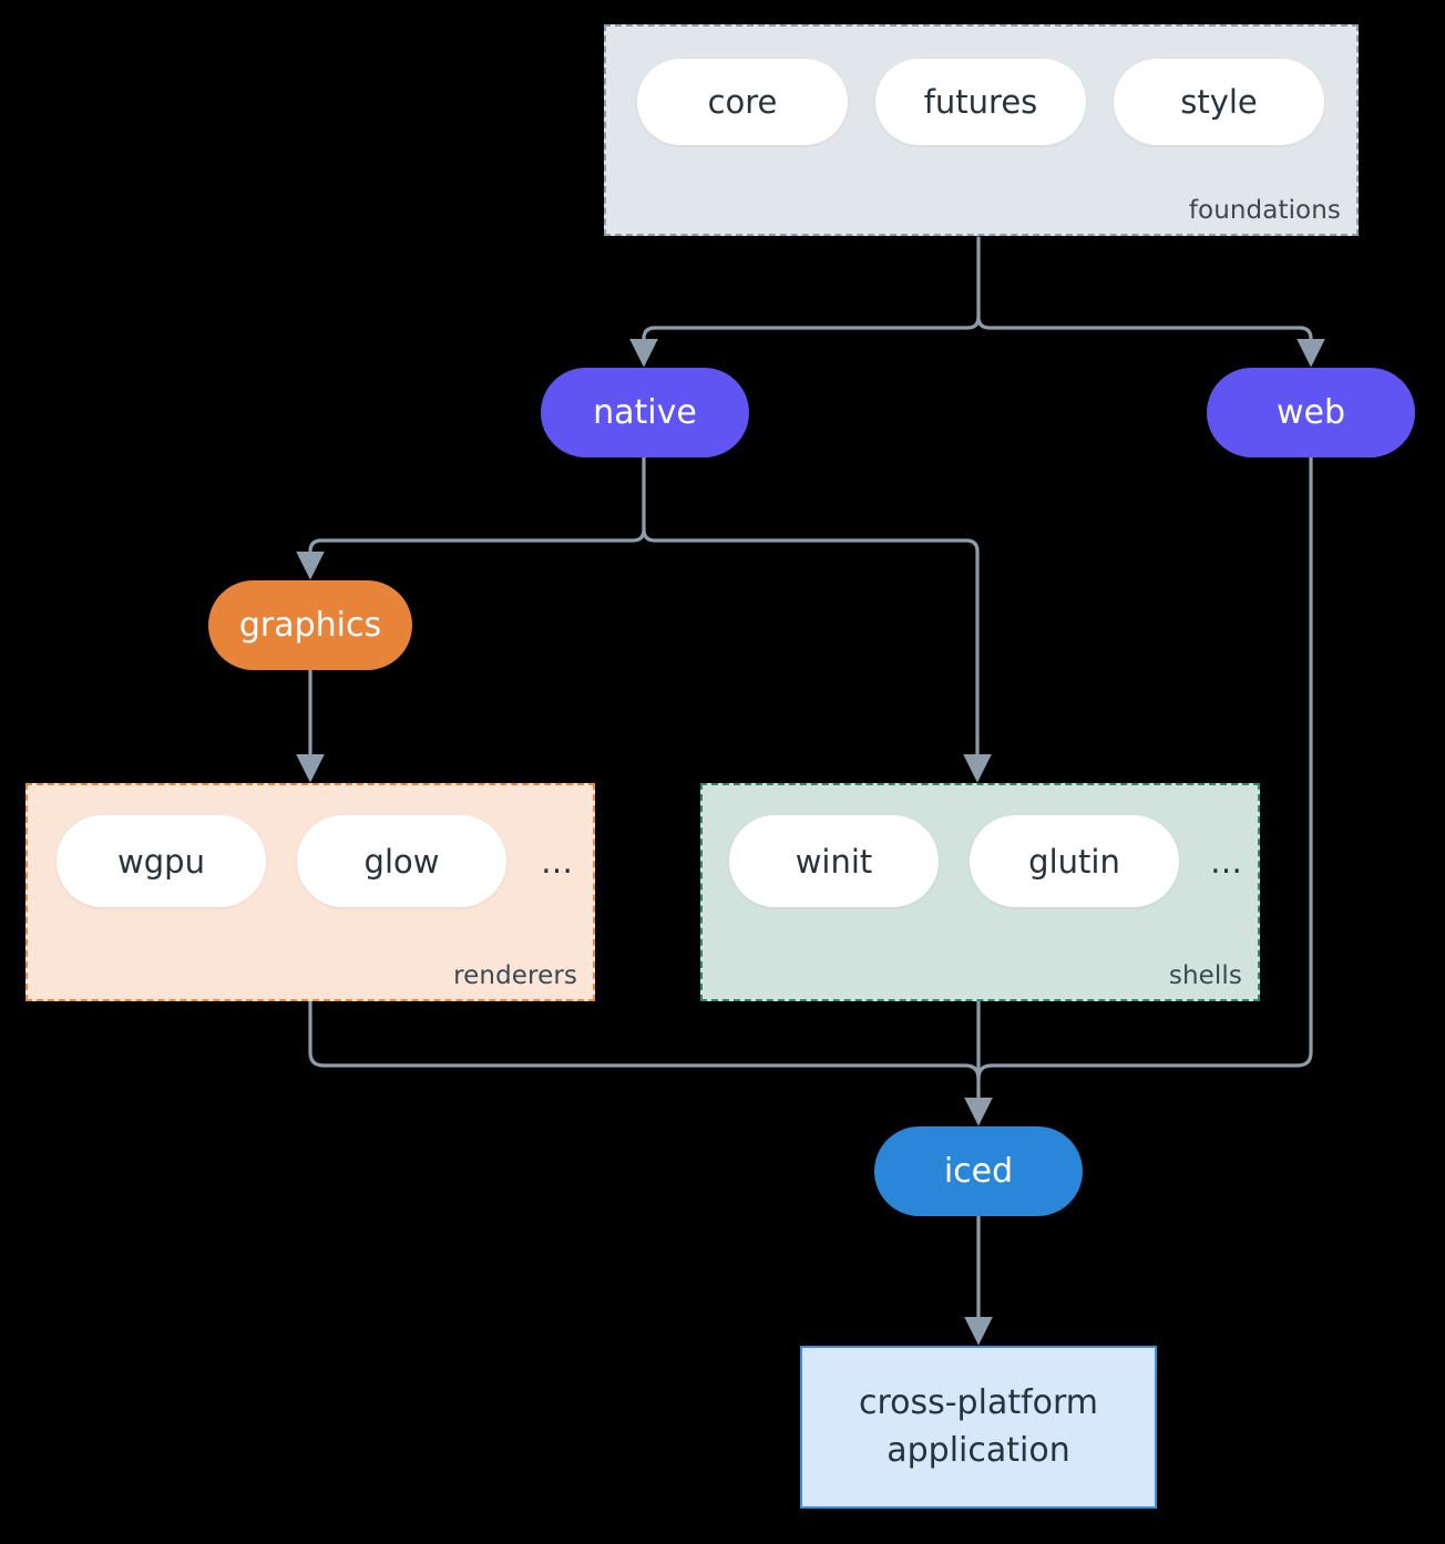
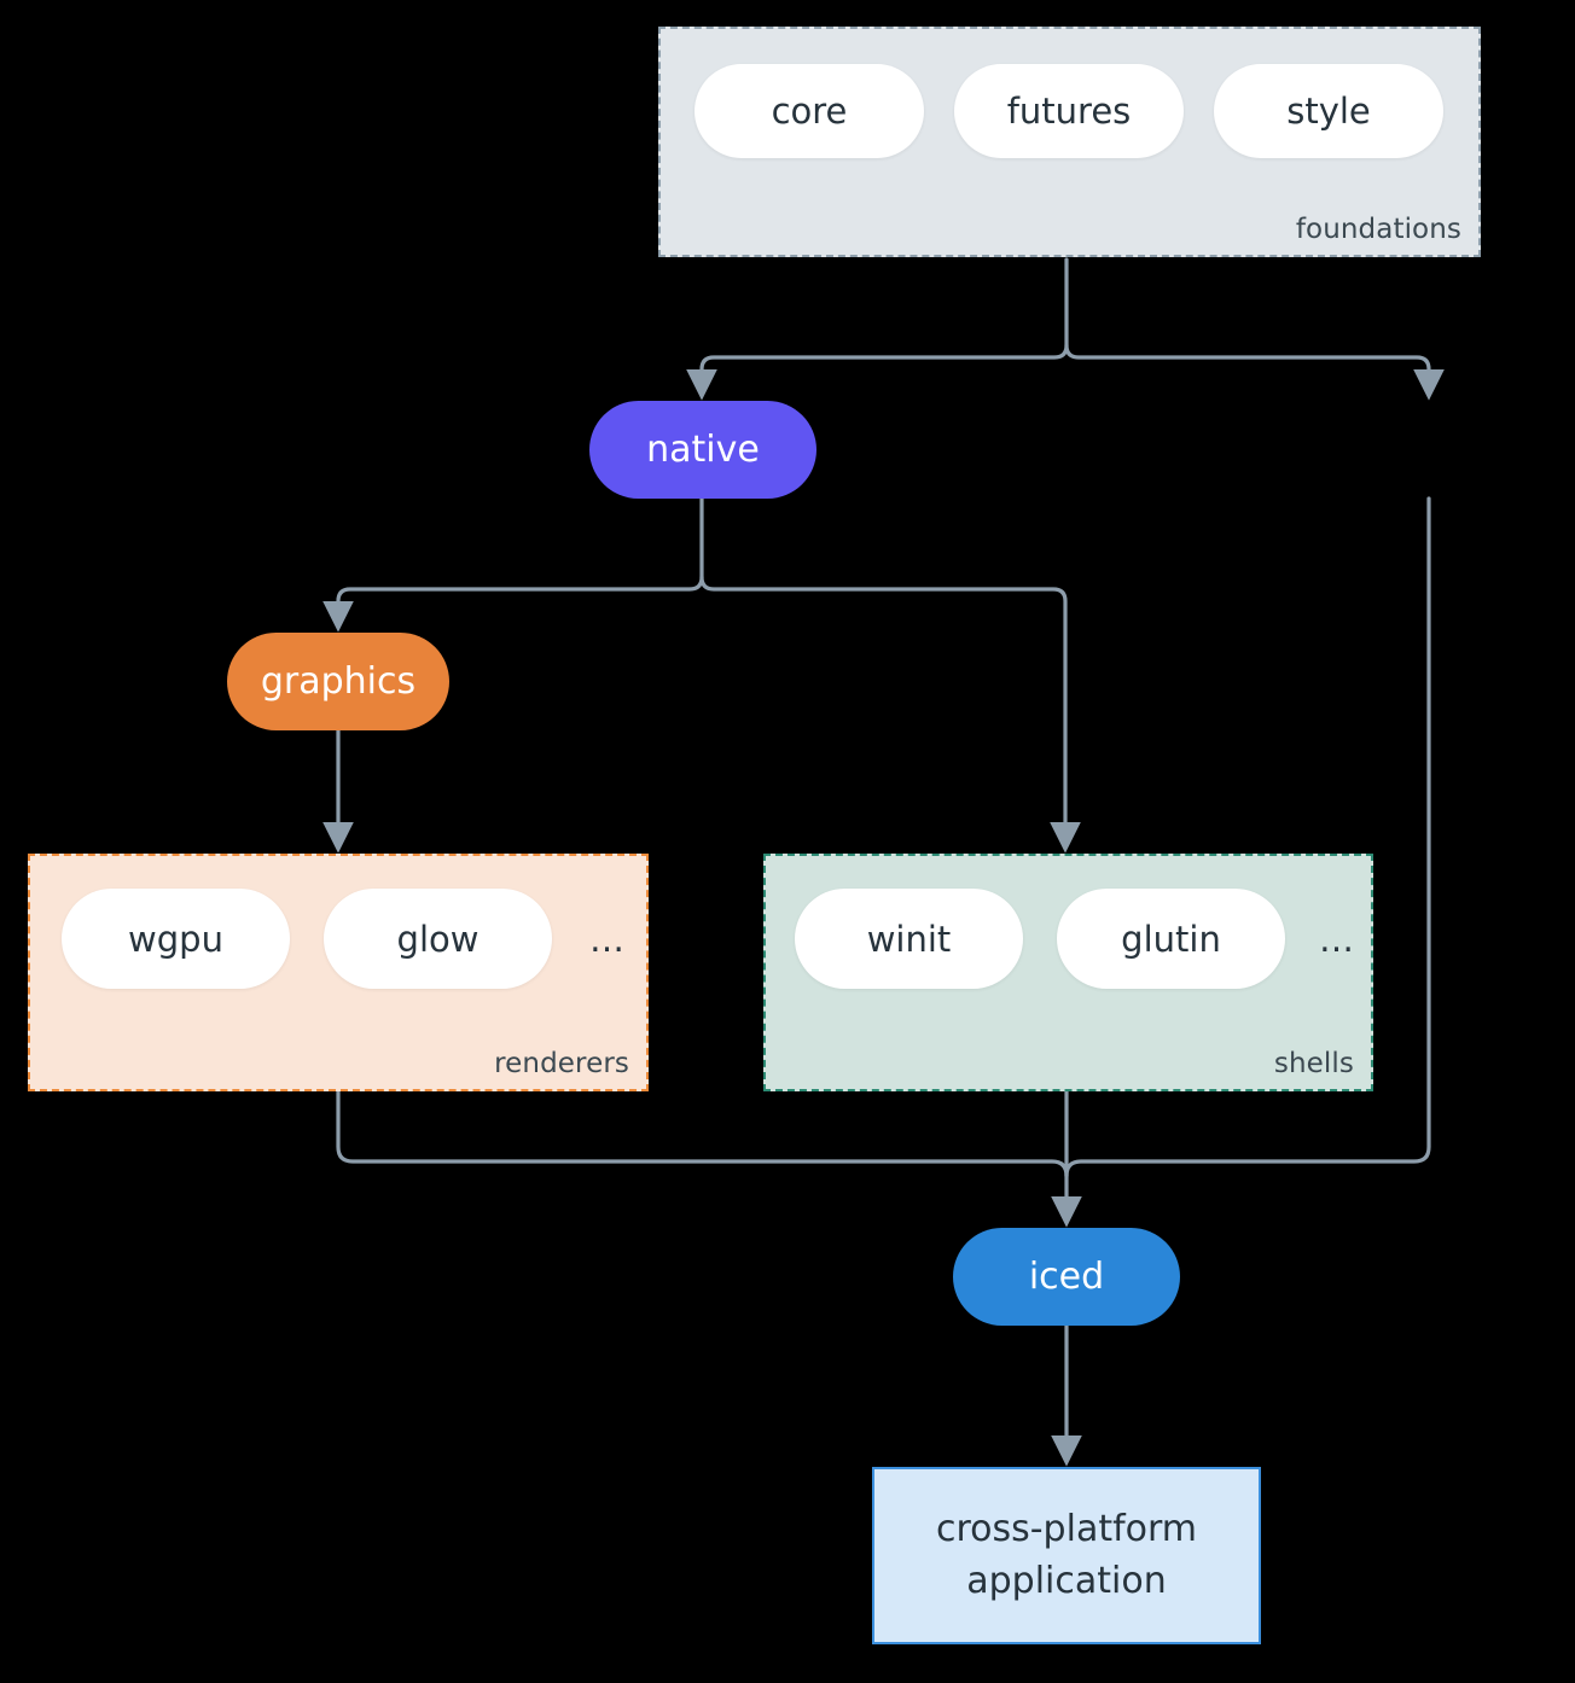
  core
  futures
  style
  foundations
  wgpu
  glow
  …
  renderers
  winit
  glutin
  …
  shells
  native
- web
  graphics
  iced
  cross-platform
  application
